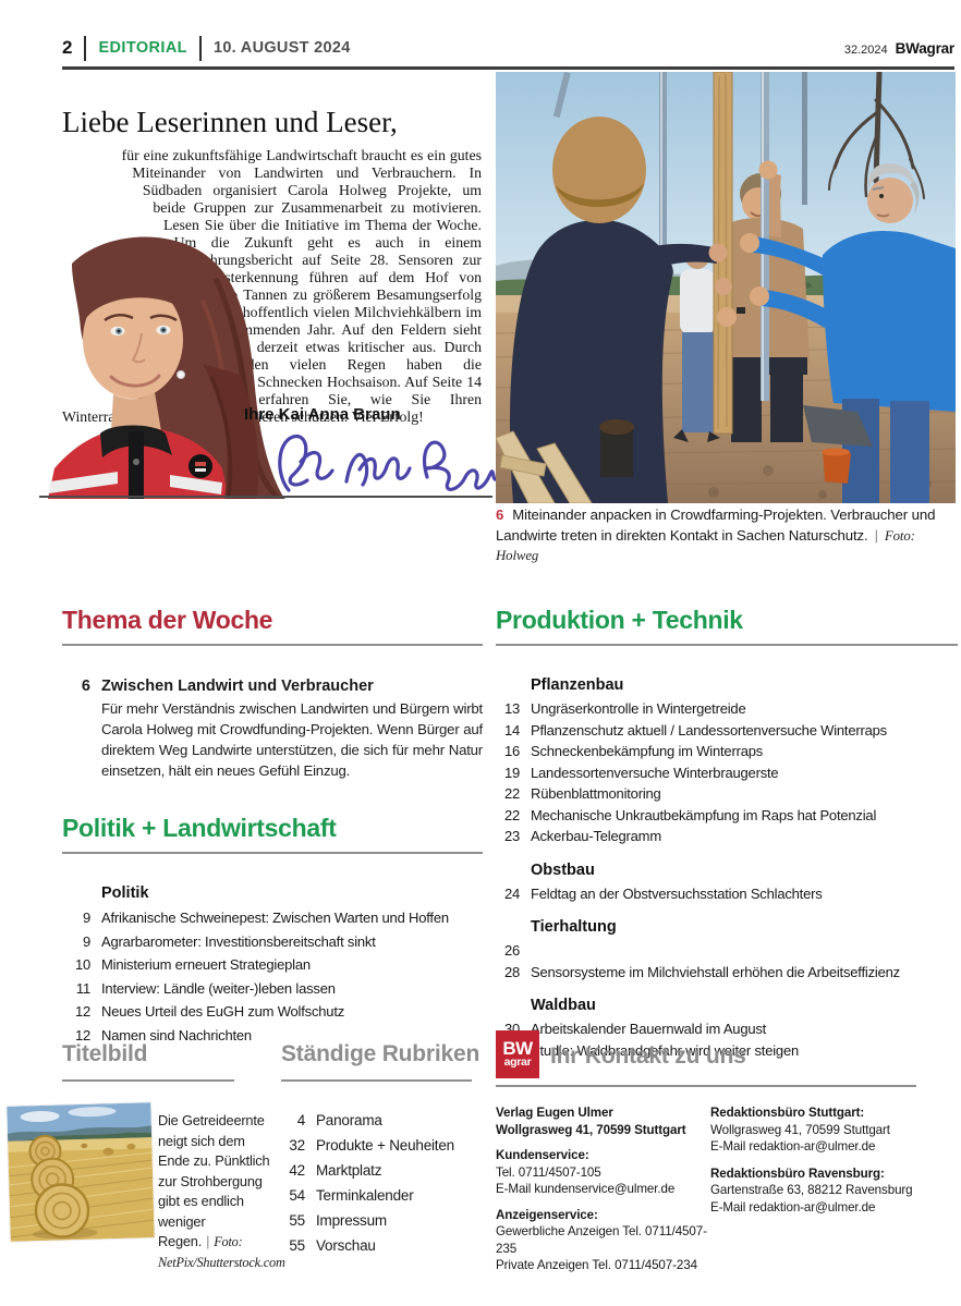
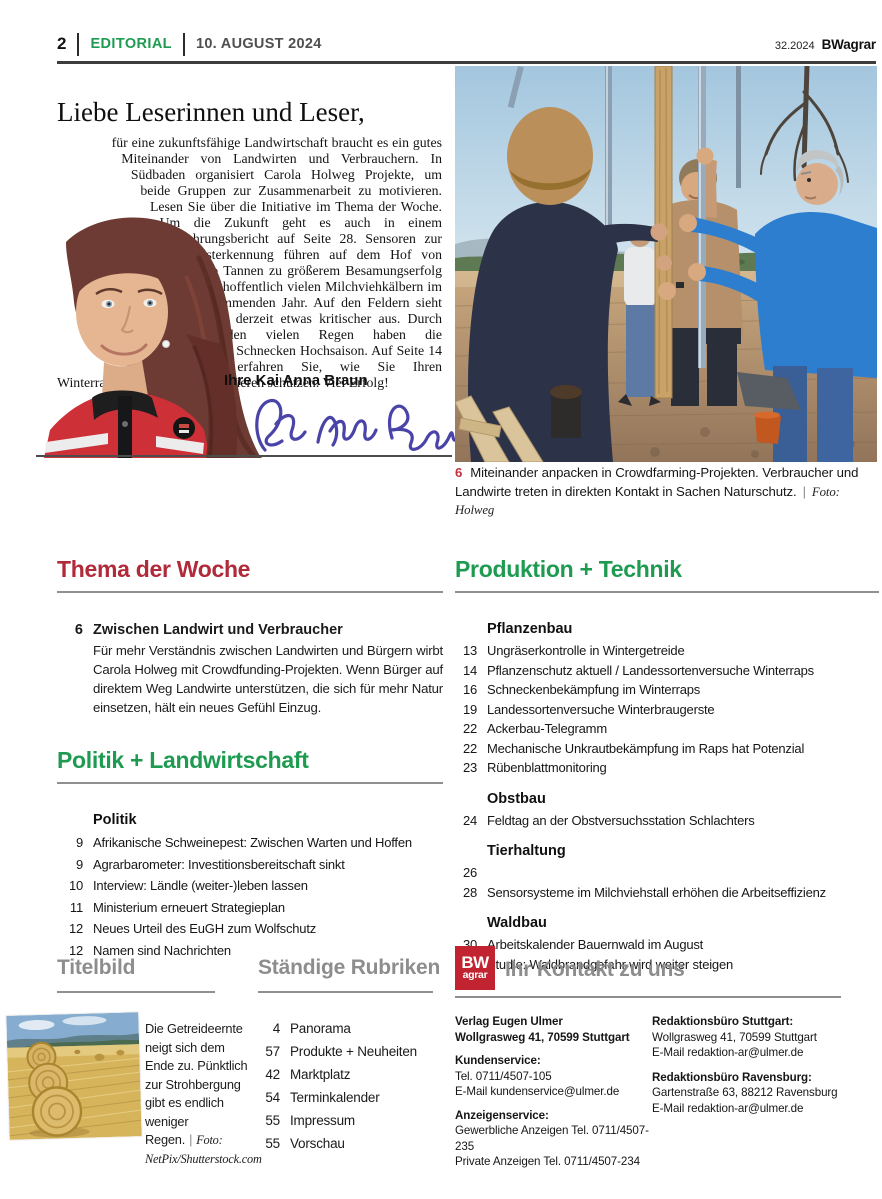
  2
  EDITORIAL
  10. AUGUST 2024
  32.2024
  BWagrar
  Liebe Leserinnen und Leser,
  für eine zukunftsfähige Landwirtschaft braucht es ein gutes Miteinander von Landwirten und Verbrauchern. In Südbaden organisiert Carola Holweg Projekte, um beide Gruppen zur Zusammenarbeit zu motivieren. Lesen Sie über die Initiative im Thema der Woche. m die Zukunft geht es auch in einem hrungsbericht auf Seite 28. Sensoren zur sterkennung führen auf dem Hof von Tannen zu größerem Besamungserfolg hoffentlich vielen Milchviehkälbern im menden Jahr. Auf den Feldern sieht derzeit etwas kritischer aus. Durch en vielen Regen haben die Schnecken Hochsaison. Auf Seite 14 erfahren Sie, wie Sie Ihren Winterraieren schützen. Viel Erfolg!
  Ihre Kai Anna Braun
  6 Miteinander anpacken in Crowdfarming-Projekten. Verbraucher und Landwirte treten in direkten Kontakt in Sachen Naturschutz. | Foto: Holweg
  Thema der Woche
  6
  Zwischen Landwirt und Verbraucher
  Für mehr Verständnis zwischen Landwirten und Bürgern wirbt Carola Holweg mit Crowdfunding-Projekten. Wenn Bürger auf direktem Weg Landwirte unterstützen, die sich für mehr Natur einsetzen, hält ein neues Gefühl Einzug.
  Politik + Landwirtschaft
  Politik
  9
  Afrikanische Schweinepest: Zwischen Warten und Hoffen
  9
  Agrarbarometer: Investitionsbereitschaft sinkt
  10
- Ministerium erneuert Strategieplan
+ Interview: Ländle (weiter-)leben lassen
  11
- Interview: Ländle (weiter-)leben lassen
+ Ministerium erneuert Strategieplan
  12
  Neues Urteil des EuGH zum Wolfschutz
  12
  Namen sind Nachrichten
  Produktion + Technik
  Pflanzenbau
  13
  Ungräserkontrolle in Wintergetreide
  14
  Pflanzenschutz aktuell / Landessortenversuche Winterraps
  16
  Schneckenbekämpfung im Winterraps
  19
  Landessortenversuche Winterbraugerste
  22
- Rübenblattmonitoring
+ Ackerbau-Telegramm
  22
  Mechanische Unkrautbekämpfung im Raps hat Potenzial
  23
- Ackerbau-Telegramm
+ Rübenblattmonitoring
  Obstbau
  24
  Feldtag an der Obstversuchsstation Schlachters
  Tierhaltung
  26
  28
  Sensorsysteme im Milchviehstall erhöhen die Arbeitseffizienz
  Waldbau
  30
  Arbeitskalender Bauernwald im August
  tudie: Waldbrandgefahr wird weiter steigen
  Titelbild
  Ständige Rubriken
  BW
  agrar
  Ihr Kontakt zu uns
  Die Getreideernte neigt sich dem Ende zu. Pünktlich zur Strohbergung gibt es endlich weniger Regen. | Foto: NetPix/Shutterstock.com
  4
  Panorama
- 32
+ 57
  Produkte + Neuheiten
  42
  Marktplatz
  54
  Terminkalender
  55
  Impressum
  55
  Vorschau
  Verlag Eugen Ulmer
  Wollgrasweg 41, 70599 Stuttgart
  Kundenservice:
  Tel. 0711/4507-105
  E-Mail kundenservice@ulmer.de
  Anzeigenservice:
  Gewerbliche Anzeigen Tel. 0711/4507-235
  Private Anzeigen Tel. 0711/4507-234
  Redaktionsbüro Stuttgart:
  Wollgrasweg 41, 70599 Stuttgart
  E-Mail redaktion-ar@ulmer.de
  Redaktionsbüro Ravensburg:
  Gartenstraße 63, 88212 Ravensburg
  E-Mail redaktion-ar@ulmer.de
